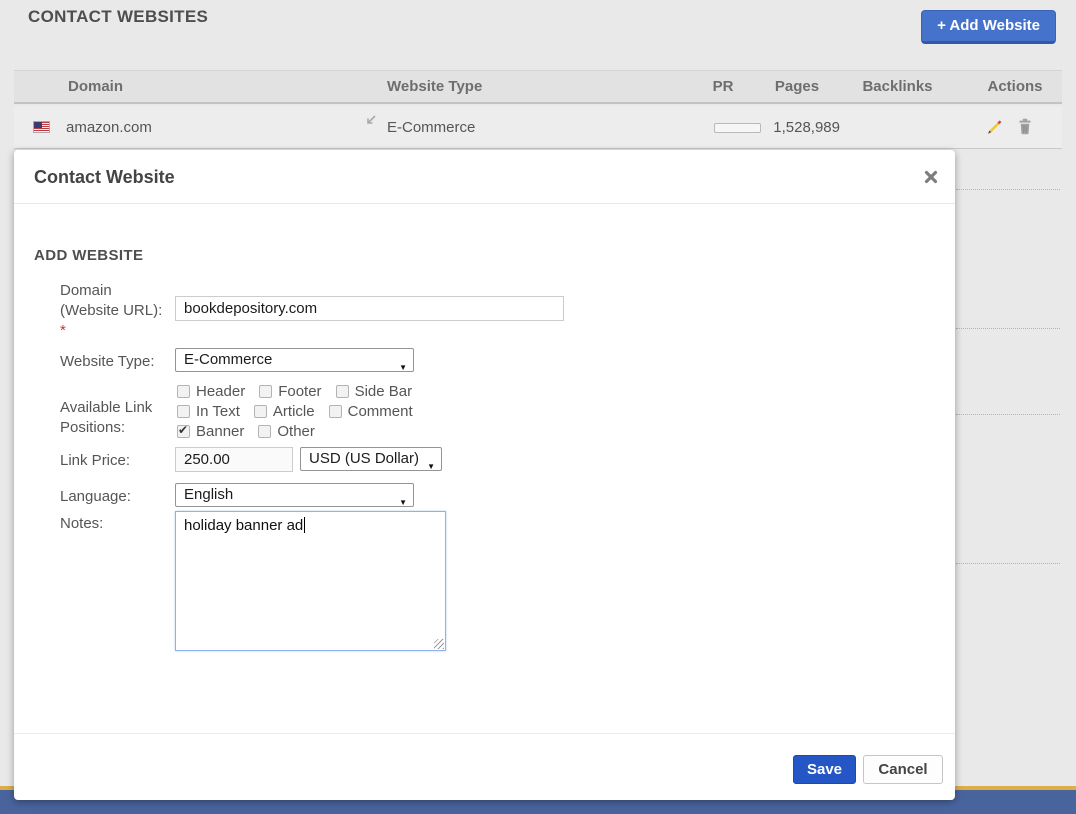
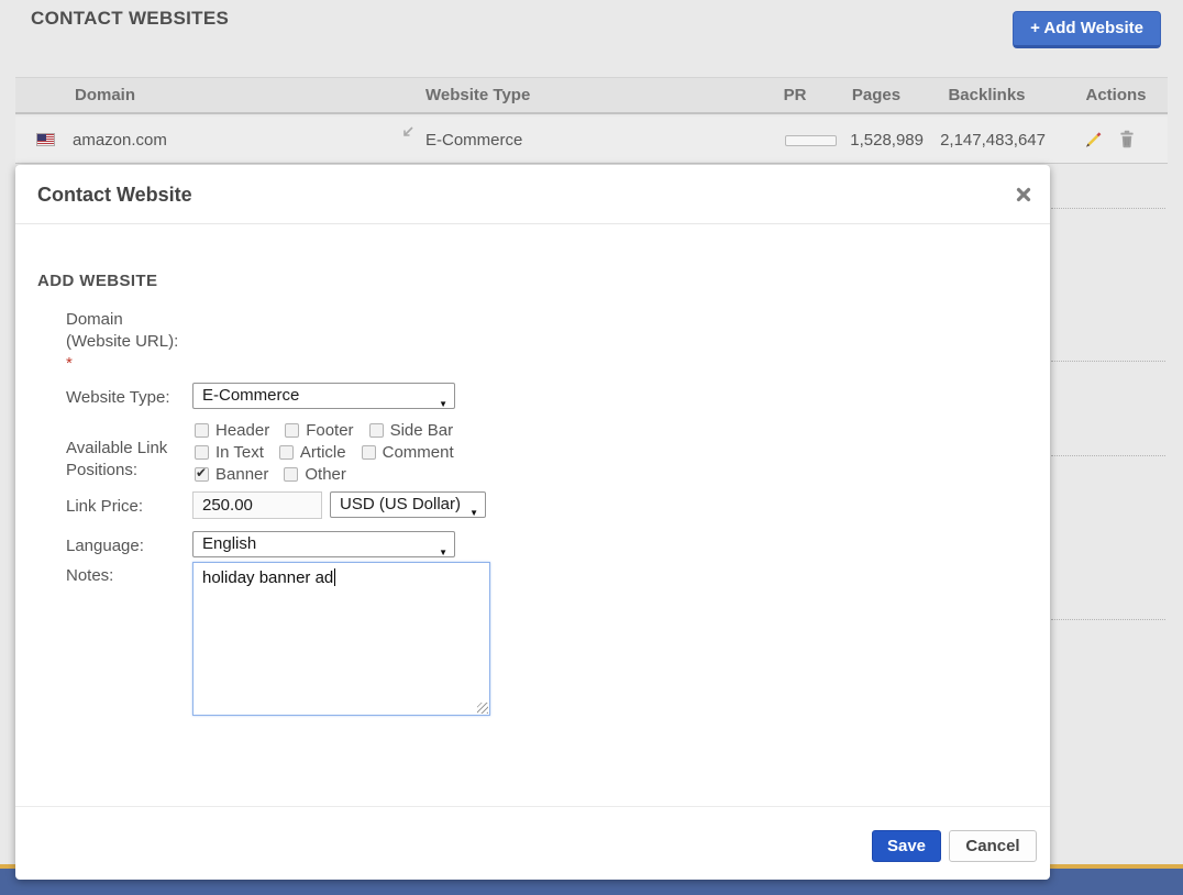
  CONTACT WEBSITES
  + Add Website
  Domain
  Website Type
  PR
  Pages
  Backlinks
  Actions
  amazon.com
  E-Commerce
  1,528,989
+ 2,147,483,647
  Contact Website
  ADD WEBSITE
  Domain
  (Website URL):
  *
- bookdepository.com
  Website Type:
  E-Commerce
  ▼
  Available Link
  Positions:
  Header
  Footer
  Side Bar
  In Text
  Article
  Comment
  Banner
  Other
  Link Price:
  250.00
  USD (US Dollar)
  ▼
  Language:
  English
  ▼
  Notes:
  holiday banner ad
  Save
  Cancel
